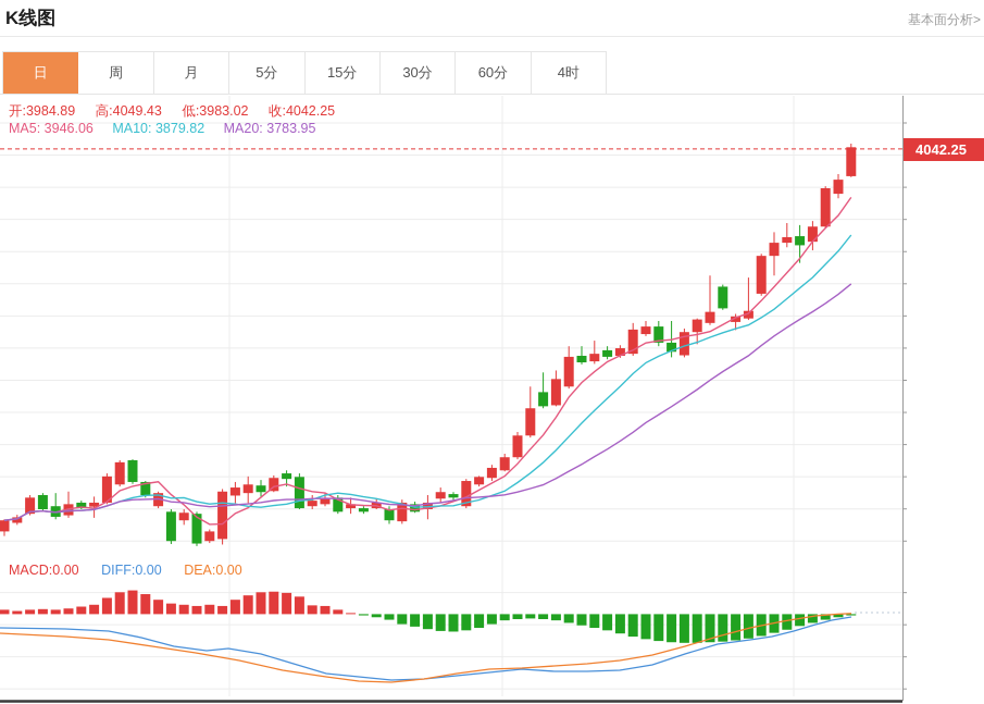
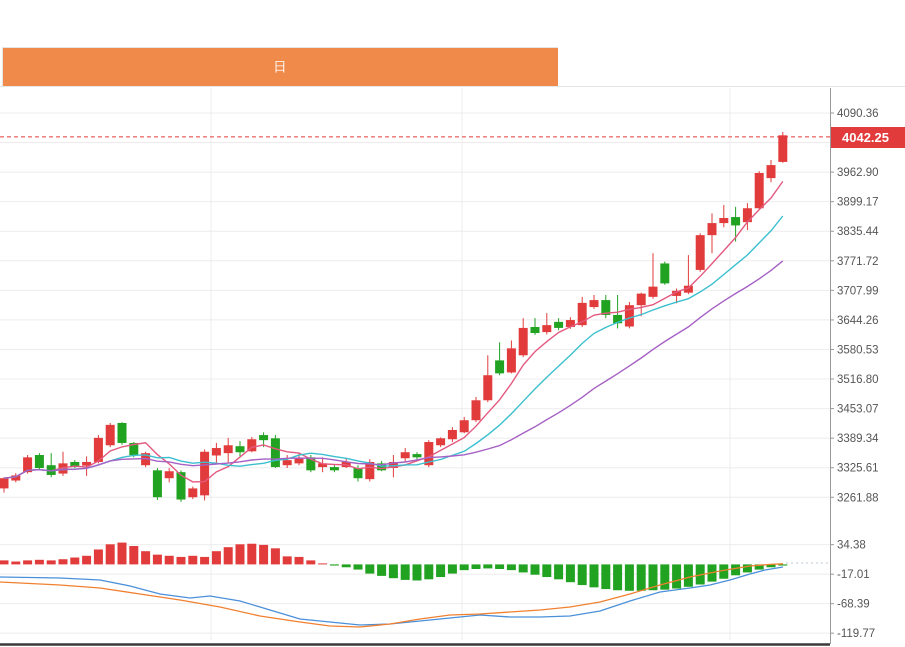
+ 4090.36
+ 3962.90
+ 3899.17
+ 3835.44
+ 3771.72
+ 3707.99
+ 3644.26
+ 3580.53
+ 3516.80
+ 3453.07
+ 3389.34
+ 3325.61
+ 3261.88
+ 34.38
+ -17.01
+ -68.39
+ -119.77
  4042.25
- K线图
- 基本面分析>
  日
- 周
- 月
- 5分
- 15分
- 30分
- 60分
- 4时
- 开:3984.89 高:4049.43 低:3983.02 收:4042.25
- MA5: 3946.06 MA10: 3879.82 MA20: 3783.95
- MACD:0.00 DIFF:0.00 DEA:0.00
